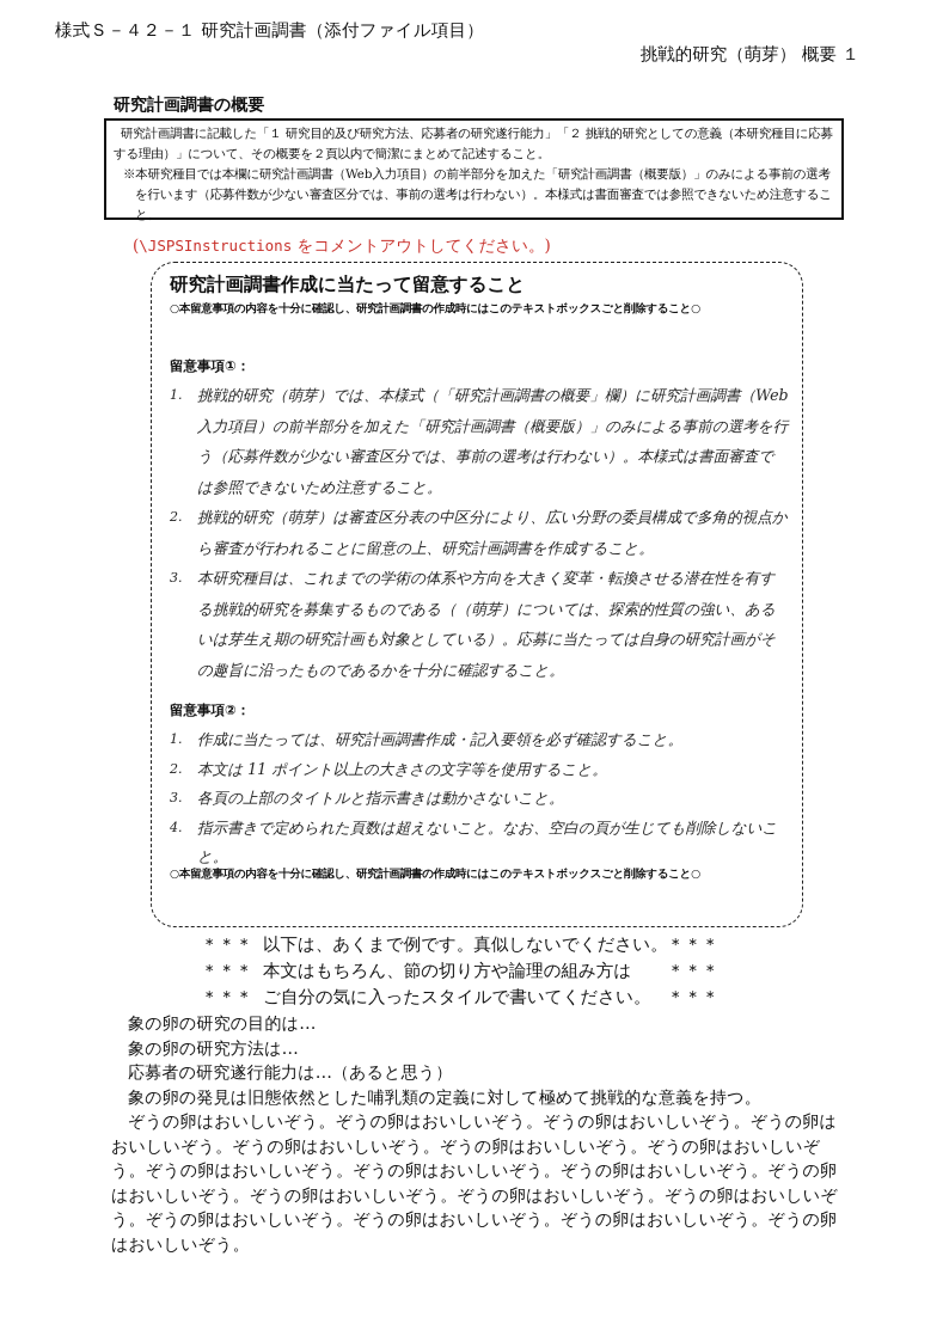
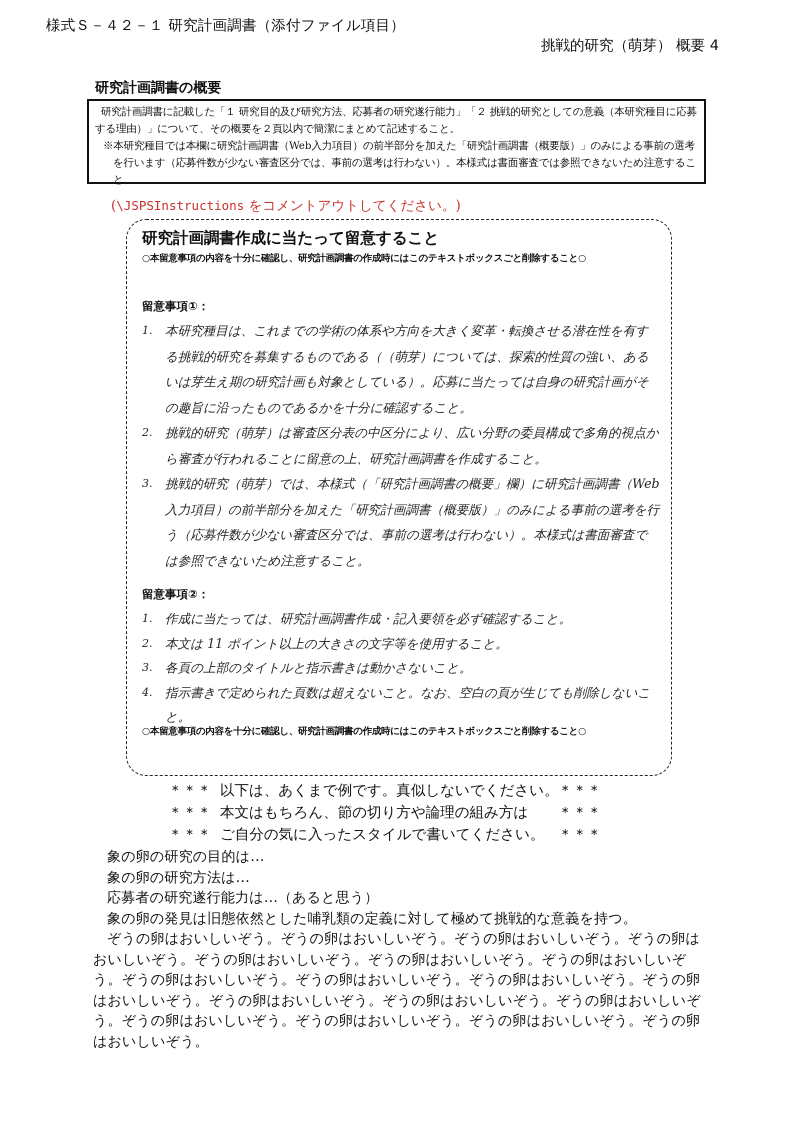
  様式Ｓ－４２－１ 研究計画調書（添付ファイル項目）
- 挑戦的研究（萌芽） 概要 １
+ 挑戦的研究（萌芽） 概要 4
  研究計画調書の概要
  研究計画調書に記載した「１ 研究目的及び研究方法、応募者の研究遂行能力」「２ 挑戦的研究としての意義（本研究種目に応募する理由）」について、その概要を２頁以内で簡潔にまとめて記述すること。
  ※本研究種目では本欄に研究計画調書（Web入力項目）の前半部分を加えた「研究計画調書（概要版）」のみによる事前の選考を行います（応募件数が少ない審査区分では、事前の選考は行わない）。本様式は書面審査では参照できないため注意すること。
  (\JSPSInstructions をコメントアウトしてください。)
  研究計画調書作成に当たって留意すること
  ○本留意事項の内容を十分に確認し、研究計画調書の作成時にはこのテキストボックスごと削除すること○
  留意事項①：
  1.
- 挑戦的研究（萌芽）では、本様式（「研究計画調書の概要」欄）に研究計画調書（Web 入力項目）の前半部分を加えた「研究計画調書（概要版）」のみによる事前の選考を行う（応募件数が少ない審査区分では、事前の選考は行わない）。本様式は書面審査では参照できないため注意すること。
+ 本研究種目は、これまでの学術の体系や方向を大きく変革・転換させる潜在性を有する挑戦的研究を募集するものである（（萌芽）については、探索的性質の強い、あるいは芽生え期の研究計画も対象としている）。応募に当たっては自身の研究計画がその趣旨に沿ったものであるかを十分に確認すること。
  2.
  挑戦的研究（萌芽）は審査区分表の中区分により、広い分野の委員構成で多角的視点から審査が行われることに留意の上、研究計画調書を作成すること。
  3.
- 本研究種目は、これまでの学術の体系や方向を大きく変革・転換させる潜在性を有する挑戦的研究を募集するものである（（萌芽）については、探索的性質の強い、あるいは芽生え期の研究計画も対象としている）。応募に当たっては自身の研究計画がその趣旨に沿ったものであるかを十分に確認すること。
+ 挑戦的研究（萌芽）では、本様式（「研究計画調書の概要」欄）に研究計画調書（Web 入力項目）の前半部分を加えた「研究計画調書（概要版）」のみによる事前の選考を行う（応募件数が少ない審査区分では、事前の選考は行わない）。本様式は書面審査では参照できないため注意すること。
  留意事項②：
  1.
  作成に当たっては、研究計画調書作成・記入要領を必ず確認すること。
  2.
  本文は 11 ポイント以上の大きさの文字等を使用すること。
  3.
  各頁の上部のタイトルと指示書きは動かさないこと。
  4.
  指示書きで定められた頁数は超えないこと。なお、空白の頁が生じても削除しないこと。
  ○本留意事項の内容を十分に確認し、研究計画調書の作成時にはこのテキストボックスごと削除すること○
  ＊＊＊ 以下は、あくまで例です。真似しないでください。＊＊＊
  ＊＊＊ 本文はもちろん、節の切り方や論理の組み方は ＊＊＊
  ＊＊＊ ご自分の気に入ったスタイルで書いてください。 ＊＊＊
  象の卵の研究の目的は…
  象の卵の研究方法は…
  応募者の研究遂行能力は…（あると思う）
  象の卵の発見は旧態依然とした哺乳類の定義に対して極めて挑戦的な意義を持つ。
  ぞうの卵はおいしいぞう。ぞうの卵はおいしいぞう。ぞうの卵はおいしいぞう。ぞうの卵はおいしいぞう。ぞうの卵はおいしいぞう。ぞうの卵はおいしいぞう。ぞうの卵はおいしいぞう。ぞうの卵はおいしいぞう。ぞうの卵はおいしいぞう。ぞうの卵はおいしいぞう。ぞうの卵はおいしいぞう。ぞうの卵はおいしいぞう。ぞうの卵はおいしいぞう。ぞうの卵はおいしいぞう。ぞうの卵はおいしいぞう。ぞうの卵はおいしいぞう。ぞうの卵はおいしいぞう。ぞうの卵はおいしいぞう。
